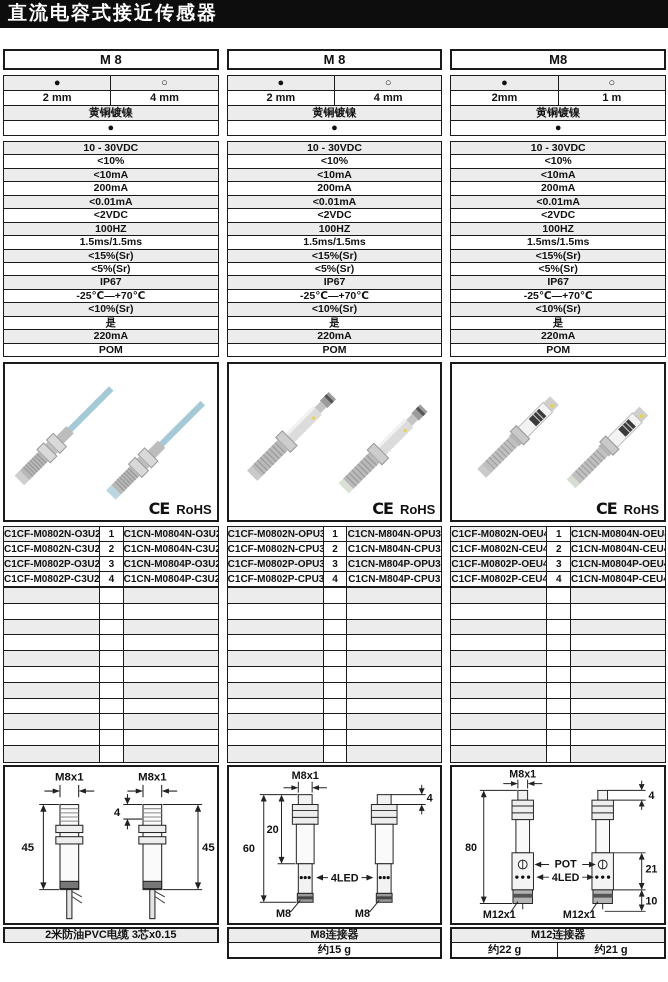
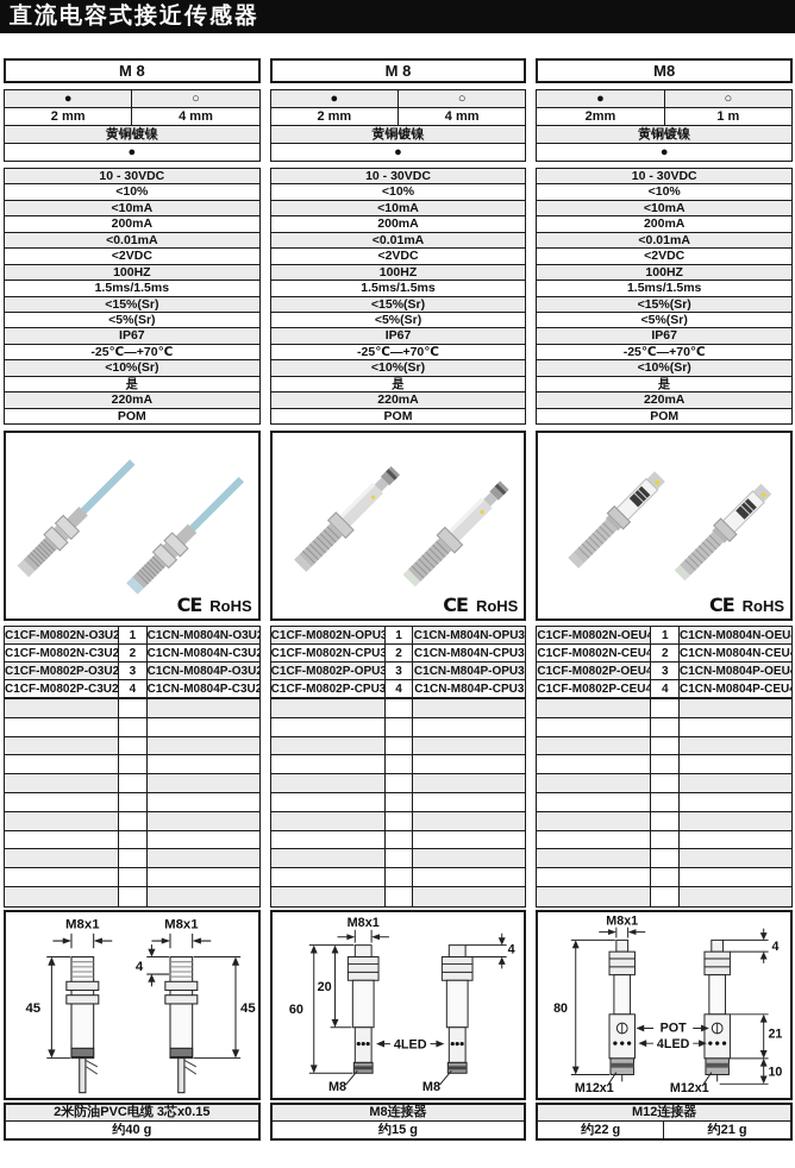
  直流电容式接近传感器
  M 8
  ●	○
  2 mm	4 mm
  黄铜镀镍
  ●
  10 - 30VDC
  <10%
  <10mA
  200mA
  <0.01mA
  <2VDC
  100HZ
  1.5ms/1.5ms
  <15%(Sr)
  <5%(Sr)
  IP67
  -25℃—+70℃
  <10%(Sr)
  是
  220mA
  POM
  CE RoHS
  C1CF-M0802N-O3U2
  1
  C1CN-M0804N-O3U
  C1CF-M0802N-C3U2
  2
  C1CN-M0804N-C3U
  C1CF-M0802P-O3U2
  3
  C1CN-M0804P-O3U
  C1CF-M0802P-C3U2
  4
  C1CN-M0804P-C3U2
  M8x1
  M8x1
  45
  4
  45
  2米防油PVC电缆 3芯x0.15
+ 约40 g
  M 8
  ●	○
  2 mm	4 mm
  黄铜镀镍
  ●
  10 - 30VDC
  <10%
  <10mA
  200mA
  <0.01mA
  <2VDC
  100HZ
  1.5ms/1.5ms
  <15%(Sr)
  <5%(Sr)
  IP67
  -25℃—+70℃
  <10%(Sr)
  是
  220mA
  POM
  CE RoHS
  C1CF-M0802N-OPU3
  1
  C1CN-M804N-OPU3
  C1CF-M0802N-CPU3
  2
  C1CN-M804N-CPU3
  C1CF-M0802P-OPU3
  3
  C1CN-M804P-OPU3
  C1CF-M0802P-CPU3
  4
  C1CN-M804P-CPU3
  M8x1
  60
  20
  4
  4LED
  M8
  M8
  M8连接器
  约15 g
  M8
  ●	○
  2mm	1 m
  黄铜镀镍
  ●
  10 - 30VDC
  <10%
  <10mA
  200mA
  <0.01mA
  <2VDC
  100HZ
  1.5ms/1.5ms
  <15%(Sr)
  <5%(Sr)
  IP67
  -25℃—+70℃
  <10%(Sr)
  是
  220mA
  POM
  CE RoHS
  C1CF-M0802N-OEU4
  1
  C1CN-M0804N-OEU
  C1CF-M0802N-CEU4
  2
  C1CN-M0804N-CEU
  C1CF-M0802P-OEU4
  3
  C1CN-M0804P-OEU
  C1CF-M0802P-CEU4
  4
  C1CN-M0804P-CEU
  M8x1
  80
  4
  POT
  4LED
  21
  10
  M12x1
  M12x1
  M12连接器
  约22 g
  约21 g
